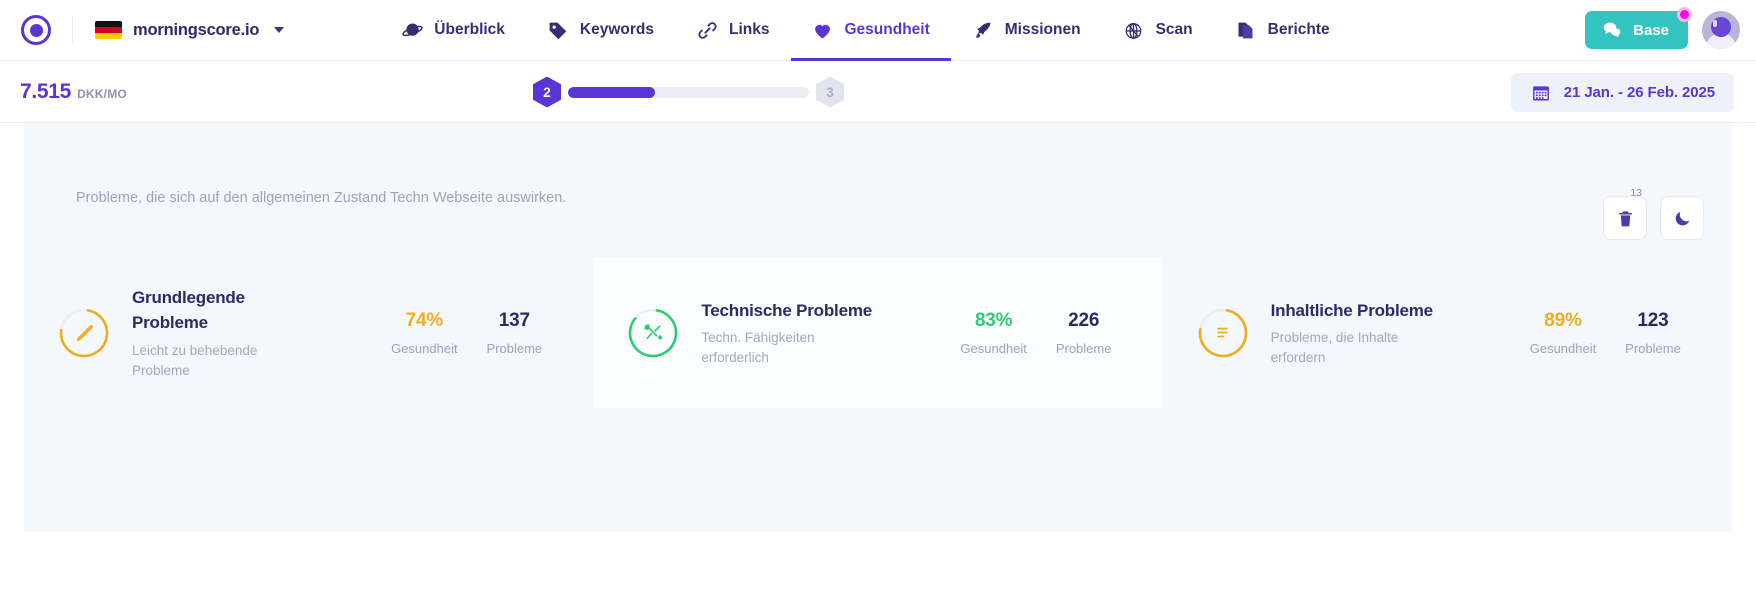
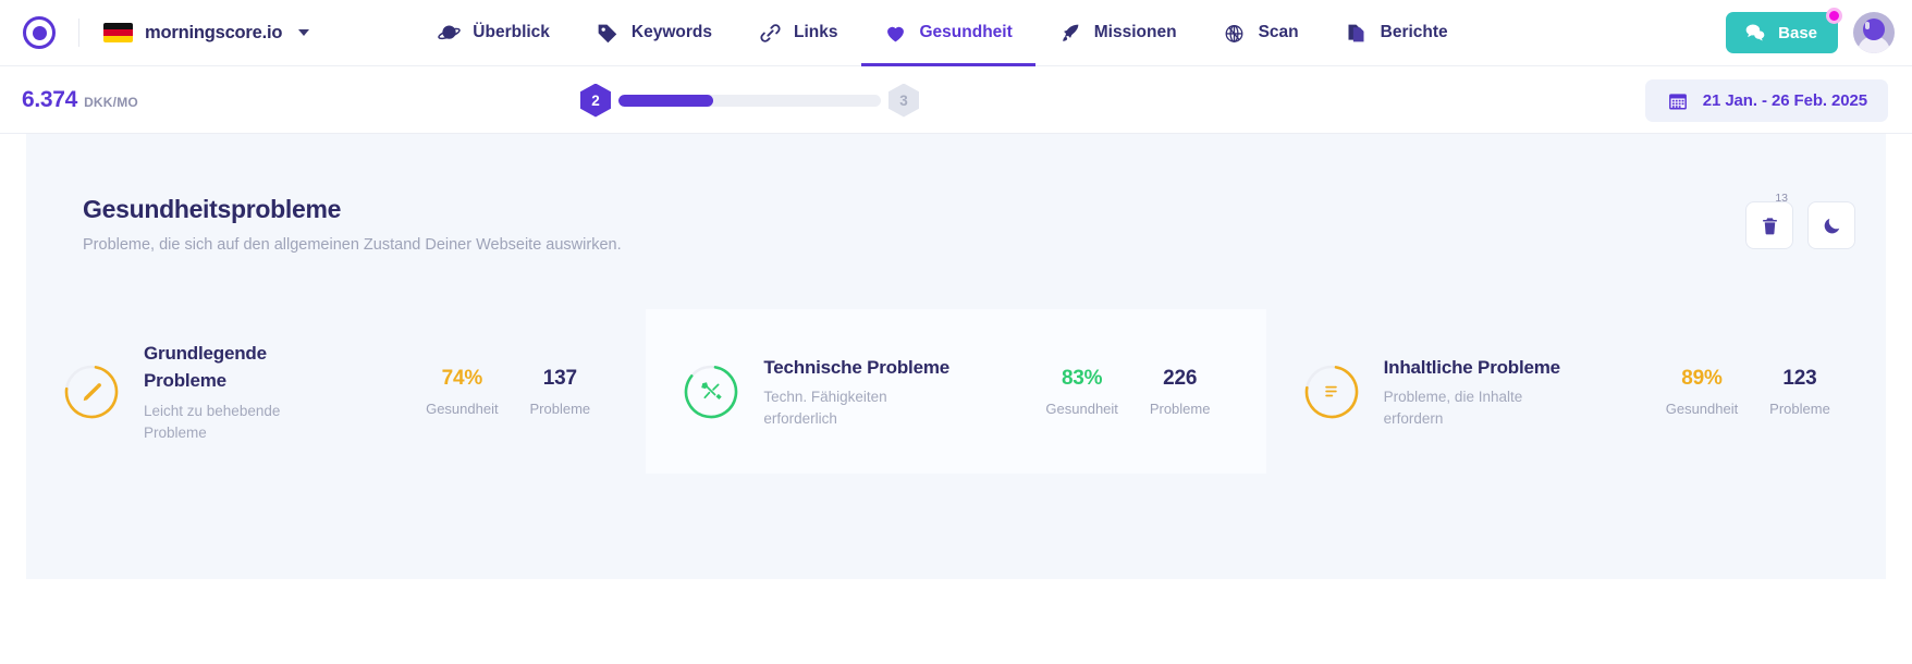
  morningscore.io
  Überblick
  Keywords
  Links
  Gesundheit
  Missionen
  Scan
  Berichte
  Base
- 7.515
+ 6.374
  DKK/MO
  2
  3
  21 Jan. - 26 Feb. 2025
+ Gesundheitsprobleme
- Probleme, die sich auf den allgemeinen Zustand Techn Webseite auswirken.
+ Probleme, die sich auf den allgemeinen Zustand Deiner Webseite auswirken.
  13
  Grundlegende Probleme
  Leicht zu behebende Probleme
  74%
  Gesundheit
  137
  Probleme
  Technische Probleme
  Techn. Fähigkeiten erforderlich
  83%
  Gesundheit
  226
  Probleme
  Inhaltliche Probleme
  Probleme, die Inhalte erfordern
  89%
  Gesundheit
  123
  Probleme
